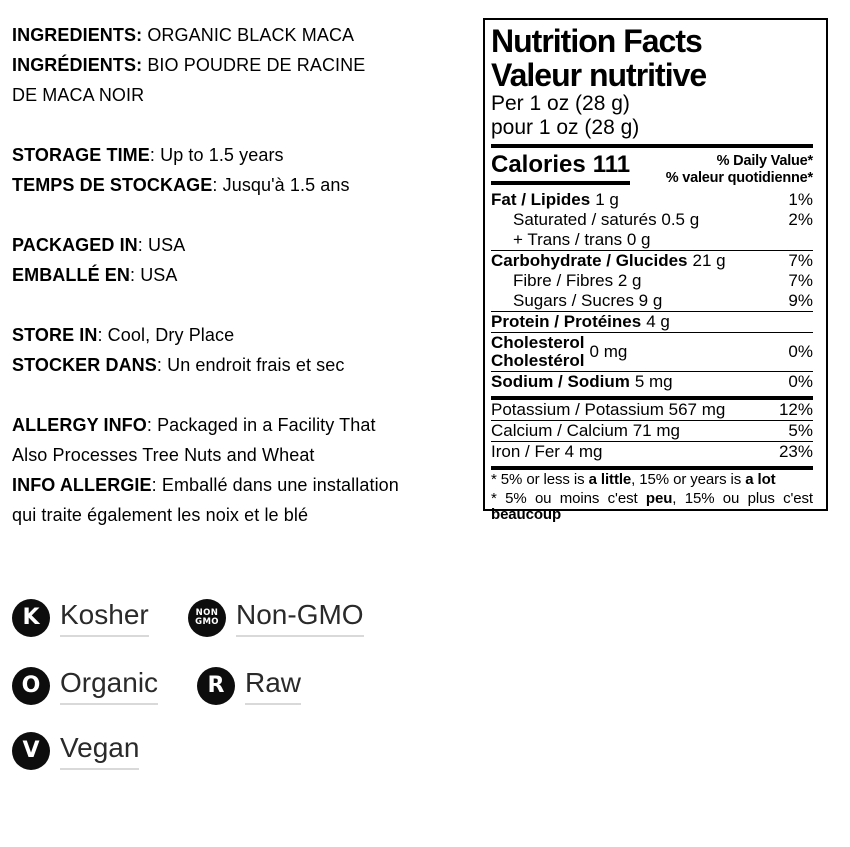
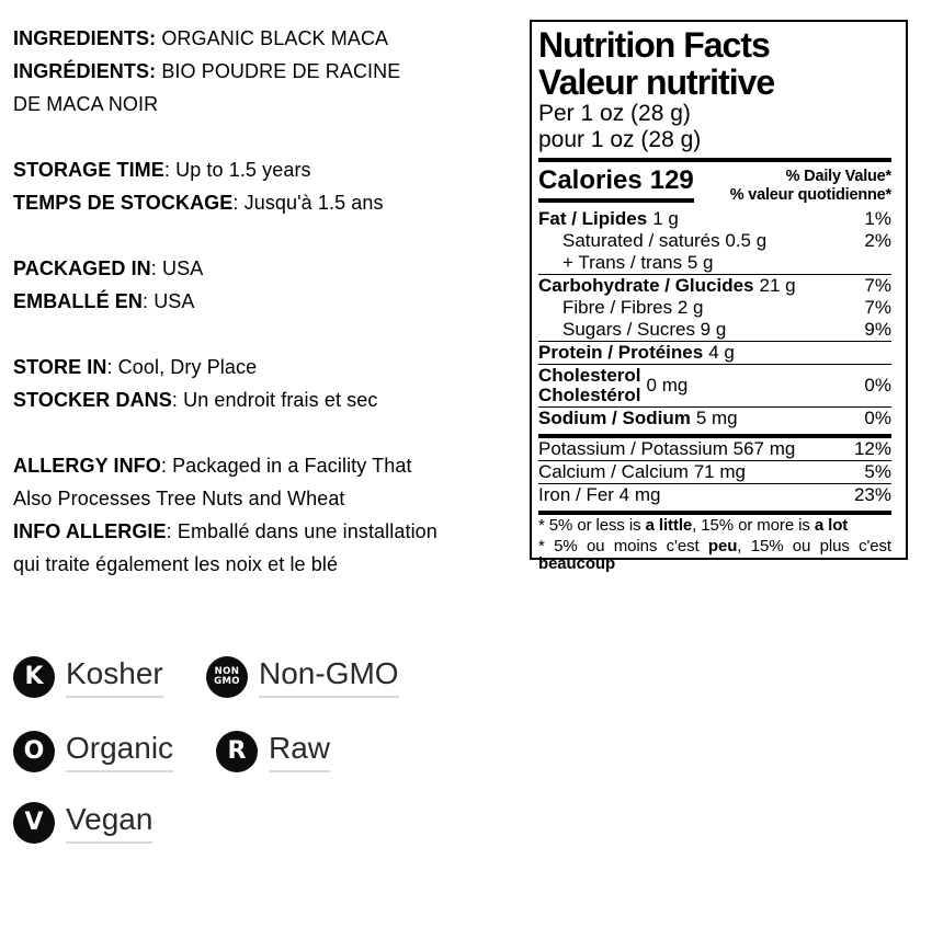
  INGREDIENTS: ORGANIC BLACK MACA
  INGRÉDIENTS: BIO POUDRE DE RACINE
  DE MACA NOIR
  STORAGE TIME: Up to 1.5 years
  TEMPS DE STOCKAGE: Jusqu'à 1.5 ans
  PACKAGED IN: USA
  EMBALLÉ EN: USA
  STORE IN: Cool, Dry Place
  STOCKER DANS: Un endroit frais et sec
  ALLERGY INFO: Packaged in a Facility That
  Also Processes Tree Nuts and Wheat
  INFO ALLERGIE: Emballé dans une installation
  qui traite également les noix et le blé
  Nutrition Facts
  Valeur nutritive
  Per 1 oz (28 g)
  pour 1 oz (28 g)
- Calories 111
+ Calories 129
  % Daily Value*
  % valeur quotidienne*
  Fat / Lipides 1 g
  1%
  Saturated / saturés 0.5 g
  2%
- + Trans / trans 0 g
+ + Trans / trans 5 g
  Carbohydrate / Glucides 21 g
  7%
  Fibre / Fibres 2 g
  7%
  Sugars / Sucres 9 g
  9%
  Protein / Protéines 4 g
  Cholesterol
  Cholestérol
  0 mg
  0%
  Sodium / Sodium 5 mg
  0%
  Potassium / Potassium 567 mg
  12%
  Calcium / Calcium 71 mg
  5%
  Iron / Fer 4 mg
  23%
- * 5% or less is a little, 15% or years is a lot
+ * 5% or less is a little, 15% or more is a lot
  * 5% ou moins c'est peu, 15% ou plus c'est beaucoup
  K
  Kosher
  NON
  GMO
  Non-GMO
  O
  Organic
  R
  Raw
  V
  Vegan
